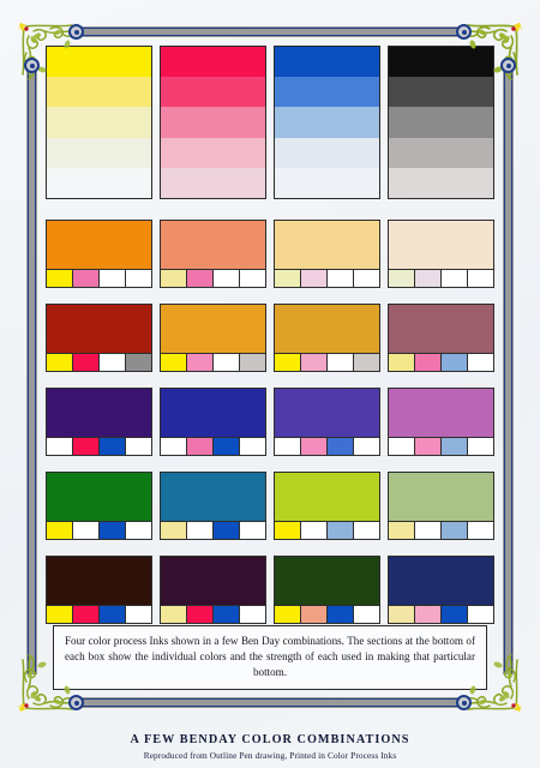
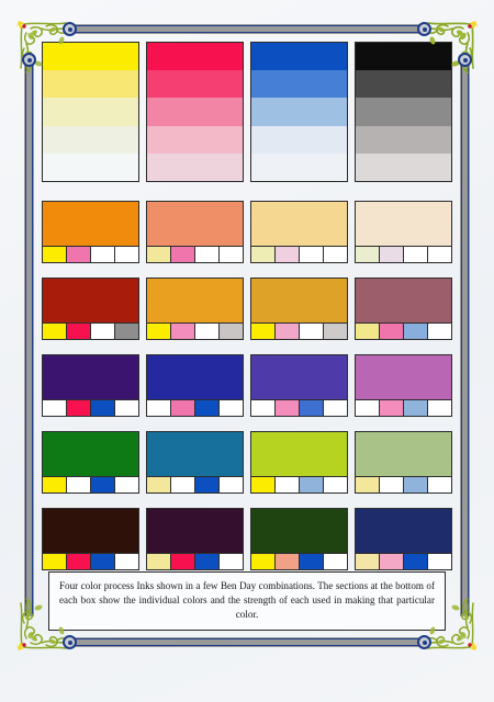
- Four color process Inks shown in a few Ben Day combinations. The sections at the bottom of each box show the individual colors and the strength of each used in making that particular bottom.
+ Four color process Inks shown in a few Ben Day combinations. The sections at the bottom of each box show the individual colors and the strength of each used in making that particular color.
- A FEW BENDAY COLOR COMBINATIONS
- Reproduced from Outline Pen drawing, Printed in Color Process Inks
